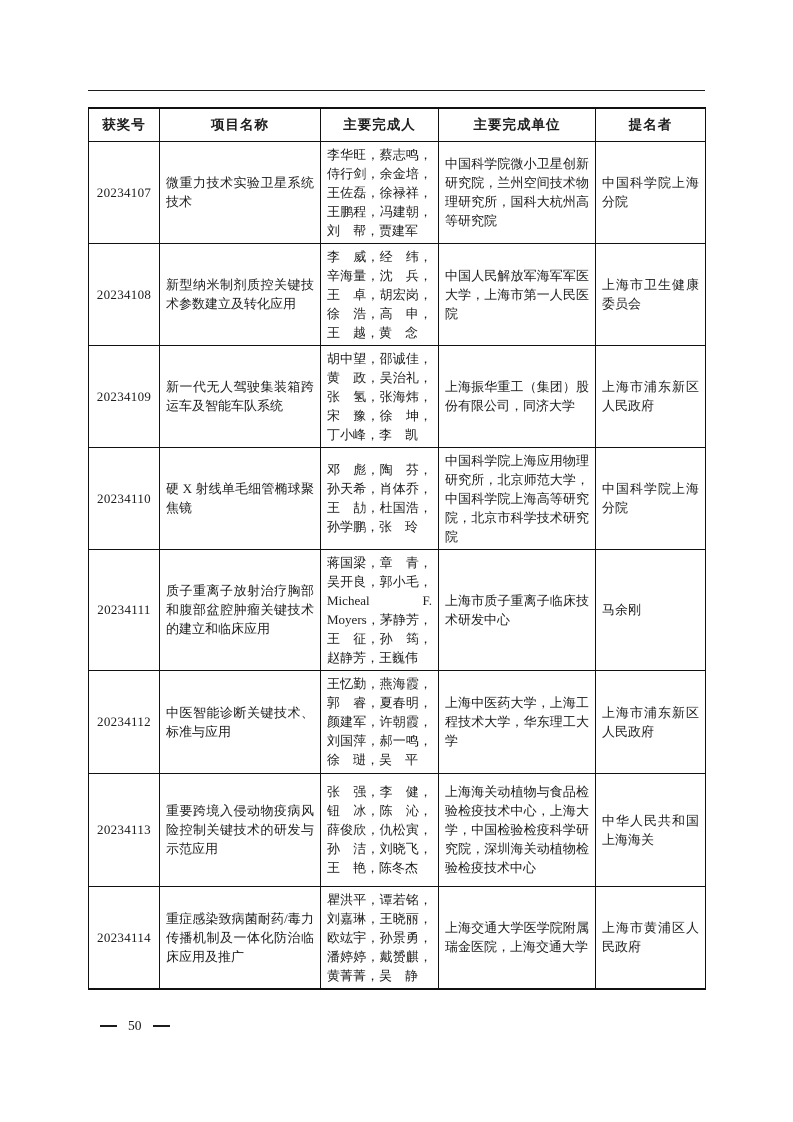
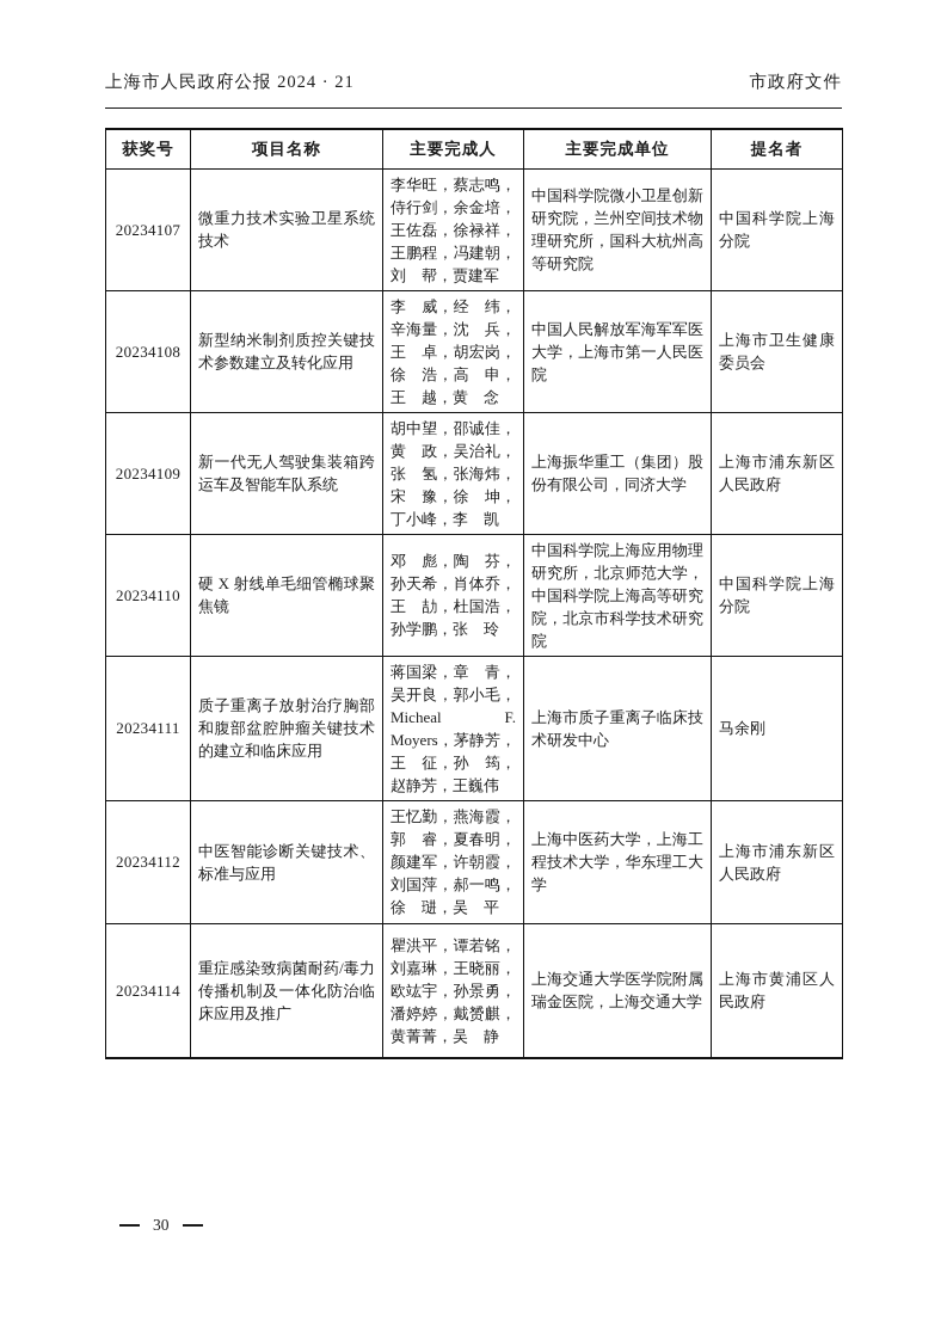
+ 上海市人民政府公报 2024 · 21
+ 市政府文件
  获奖号	项目名称	主要完成人	主要完成单位	提名者
  20234107	微重力技术实验卫星系统技术	李华旺，蔡志鸣，侍行剑，余金培，王佐磊，徐禄祥，王鹏程，冯建朝，刘 帮，贾建军	中国科学院微小卫星创新研究院，兰州空间技术物理研究所，国科大杭州高等研究院	中国科学院上海分院
  20234108	新型纳米制剂质控关键技术参数建立及转化应用	李 威，经 纬，辛海量，沈 兵，王 卓，胡宏岗，徐 浩，高 申，王 越，黄 念	中国人民解放军海军军医大学，上海市第一人民医院	上海市卫生健康委员会
  20234109	新一代无人驾驶集装箱跨运车及智能车队系统	胡中望，邵诚佳，黄 政，吴治礼，张 氢，张海炜，宋 豫，徐 坤，丁小峰，李 凯	上海振华重工（集团）股份有限公司，同济大学	上海市浦东新区人民政府
  20234110	硬 X 射线单毛细管椭球聚焦镜	邓 彪，陶 芬，孙天希，肖体乔，王 劼，杜国浩，孙学鹏，张 玲	中国科学院上海应用物理研究所，北京师范大学，中国科学院上海高等研究院，北京市科学技术研究院	中国科学院上海分院
  20234111	质子重离子放射治疗胸部和腹部盆腔肿瘤关键技术的建立和临床应用	蒋国梁，章 青，吴开良，郭小毛，Micheal F. Moyers，茅静芳，王 征，孙 筠，赵静芳，王巍伟	上海市质子重离子临床技术研发中心	马余刚
  20234112	中医智能诊断关键技术、标准与应用	王忆勤，燕海霞，郭 睿，夏春明，颜建军，许朝霞，刘国萍，郝一鸣，徐 琎，吴 平	上海中医药大学，上海工程技术大学，华东理工大学	上海市浦东新区人民政府
- 20234113	重要跨境入侵动物疫病风险控制关键技术的研发与示范应用	张 强，李 健，钮 冰，陈 沁，薛俊欣，仇松寅，孙 洁，刘晓飞，王 艳，陈冬杰	上海海关动植物与食品检验检疫技术中心，上海大学，中国检验检疫科学研究院，深圳海关动植物检验检疫技术中心	中华人民共和国上海海关
  20234114	重症感染致病菌耐药/毒力传播机制及一体化防治临床应用及推广	瞿洪平，谭若铭，刘嘉琳，王晓丽，欧竑宇，孙景勇，潘婷婷，戴赟麒，黄菁菁，吴 静	上海交通大学医学院附属瑞金医院，上海交通大学	上海市黄浦区人民政府
- 50
+ 30
